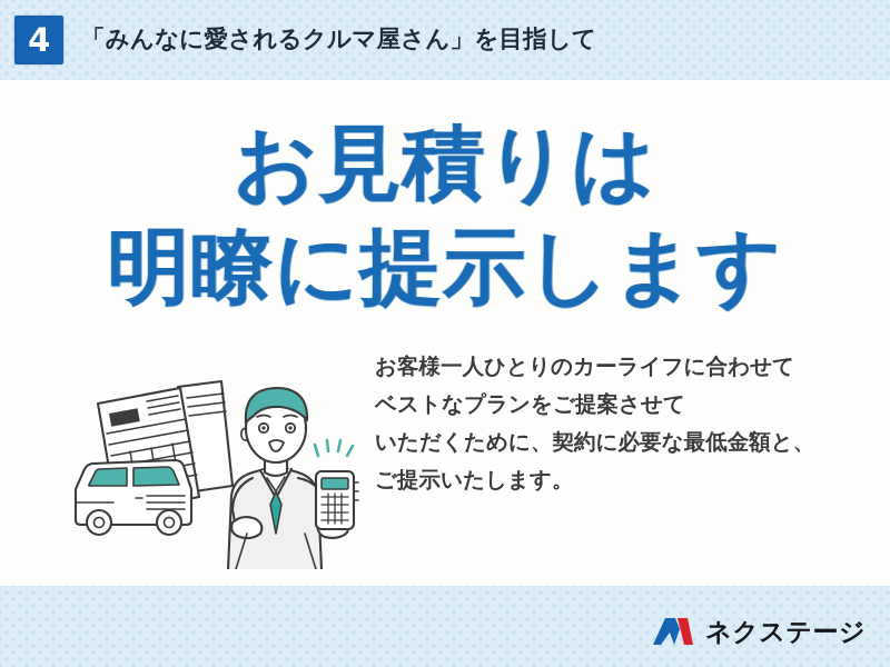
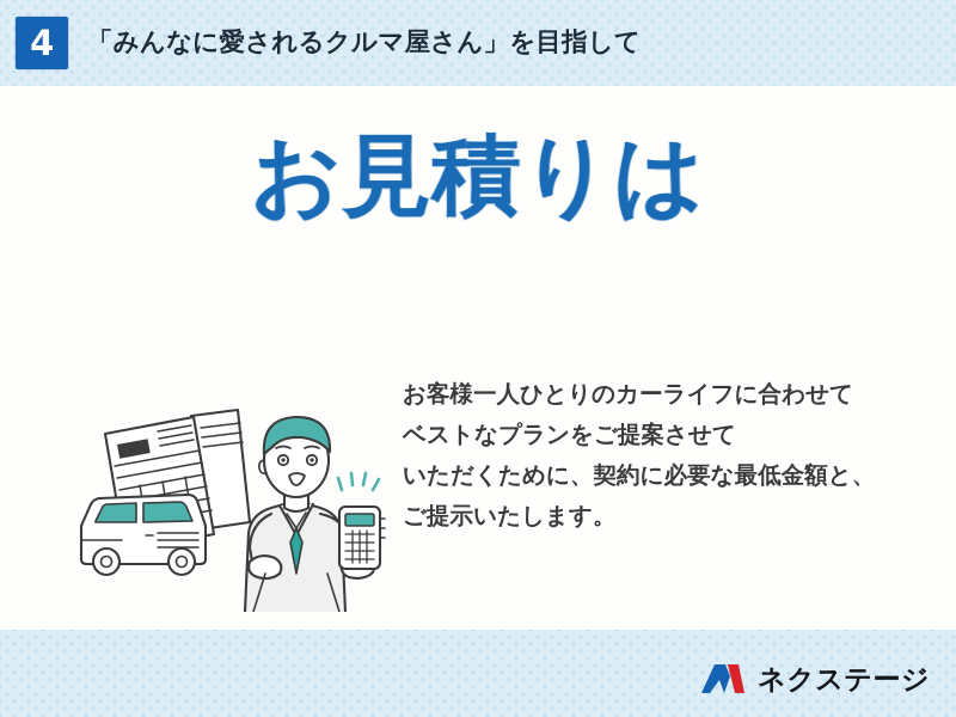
  4
  「みんなに愛されるクルマ屋さん」を目指して
  お見積りは
- 明瞭に提示します
  お客様一人ひとりのカーライフに合わせて
  ベストなプランをご提案させて
  いただくために、契約に必要な最低金額と、
  ご提示いたします。
  ネクステージ
